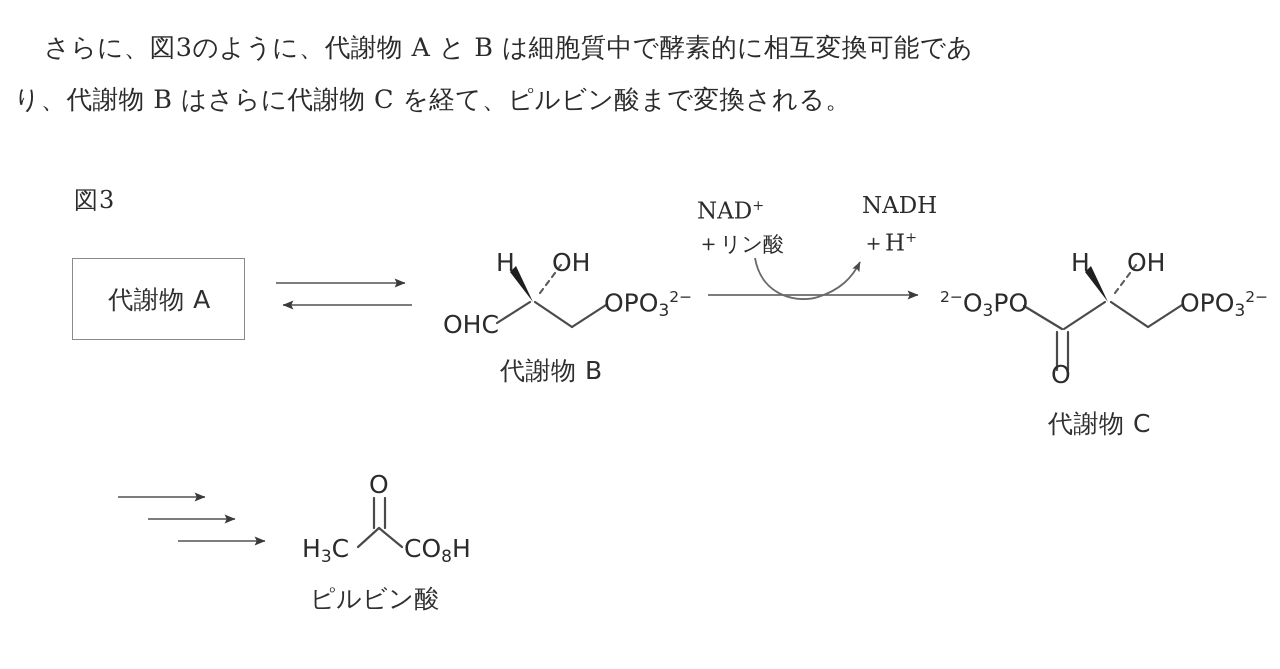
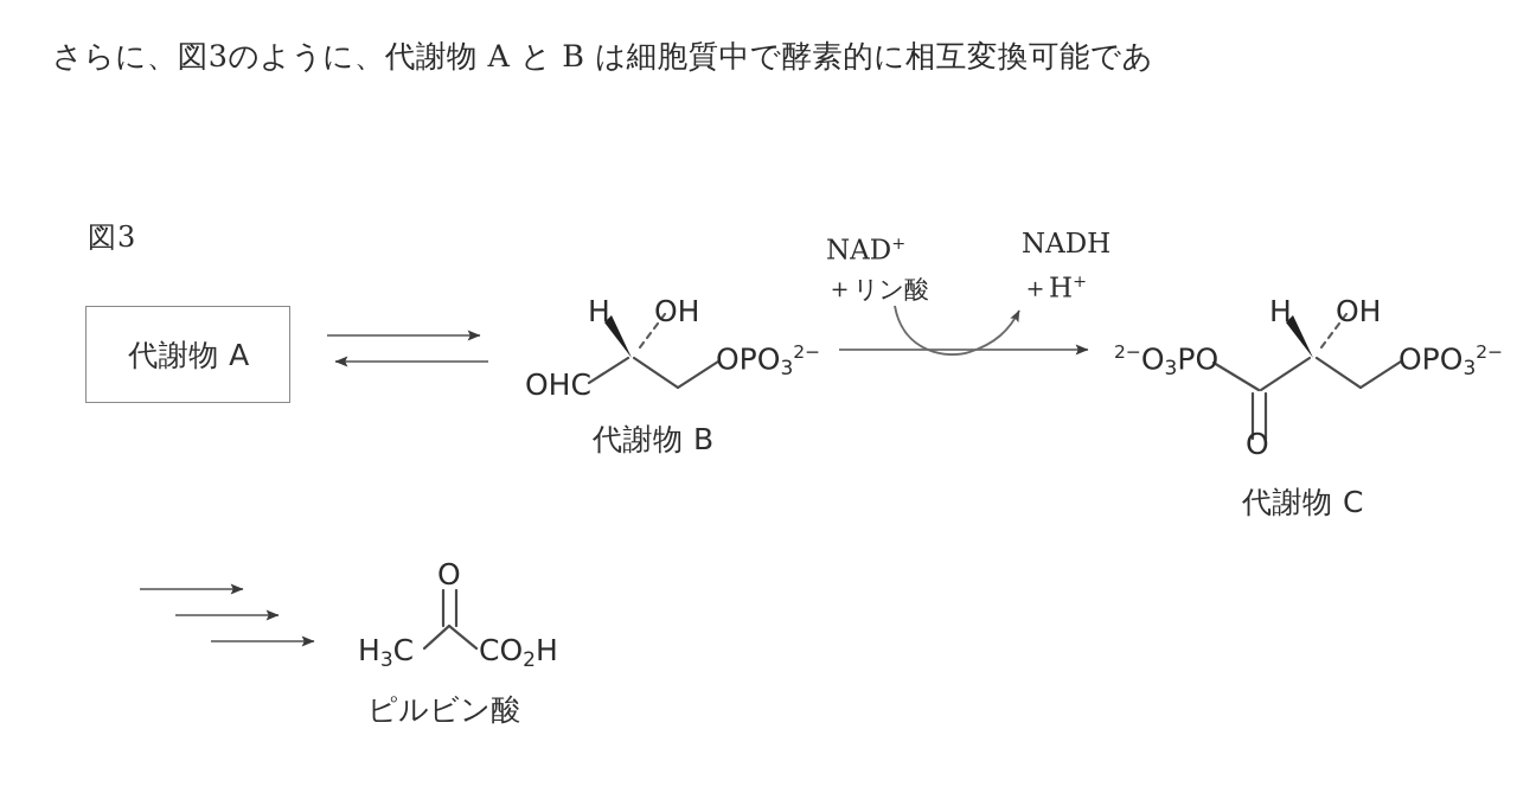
  さらに、図3のように、代謝物 A と B は細胞質中で酵素的に相互変換可能であ
- り、代謝物 B はさらに代謝物 C を経て、ピルビン酸まで変換される。
  図3
  代謝物 A
  H
  OH
  OHC
  OPO32−
  代謝物 B
  NAD+
  ＋リン酸
  NADH
  ＋H+
  H
  OH
  2−O3PO
  O
  OPO32−
  代謝物 C
  H3C
  O
- CO8H
+ CO2H
  ピルビン酸
